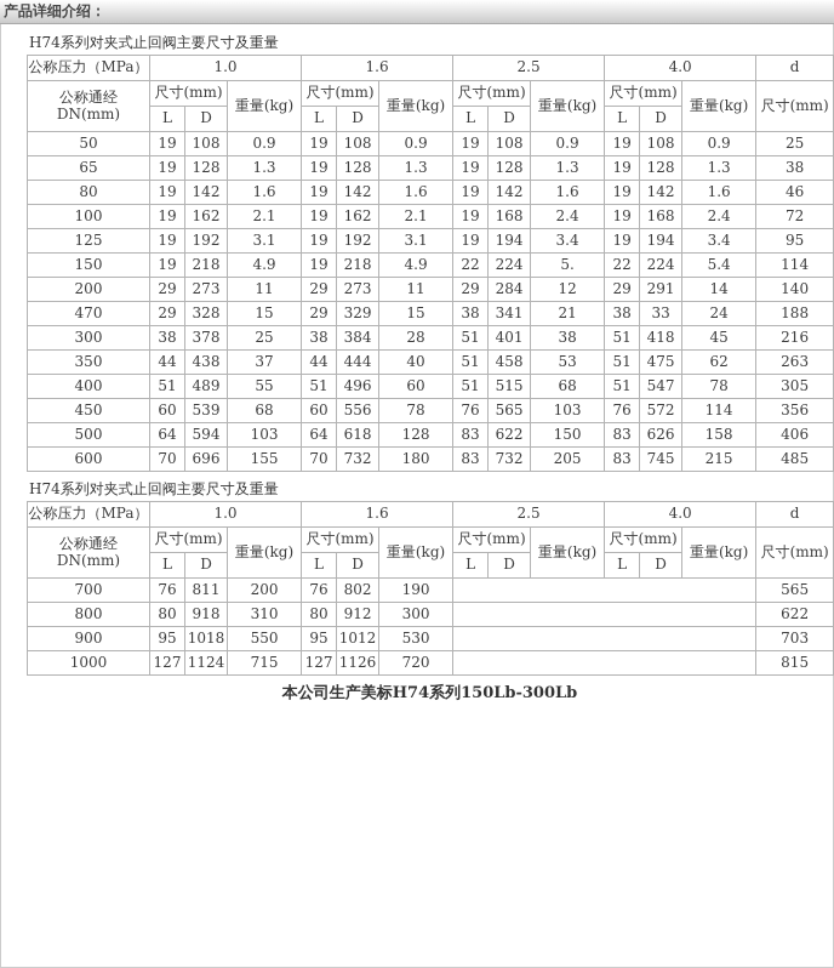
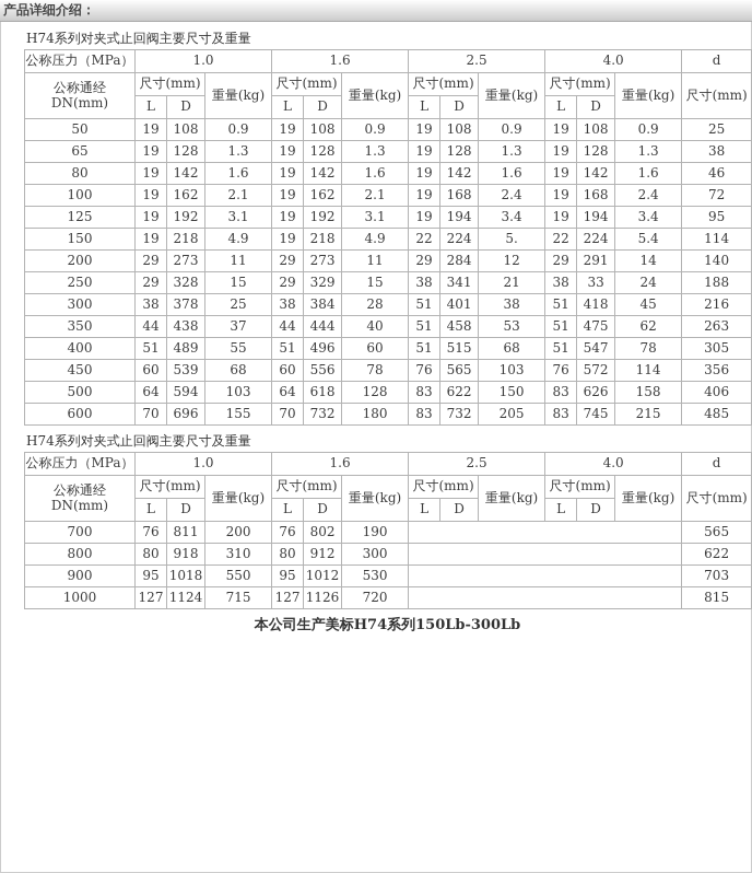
  产品详细介绍：
  H74系列对夹式止回阀主要尺寸及重量
  公称压力（MPa）	1.0	1.6	2.5	4.0	d
  公称通经DN(mm)	尺寸(mm)	重量(kg)	尺寸(mm)	重量(kg)	尺寸(mm)	重量(kg)	尺寸(mm)	重量(kg)	尺寸(mm)
  L	D	L	D	L	D	L	D
  50	19	108	0.9	19	108	0.9	19	108	0.9	19	108	0.9	25
  65	19	128	1.3	19	128	1.3	19	128	1.3	19	128	1.3	38
  80	19	142	1.6	19	142	1.6	19	142	1.6	19	142	1.6	46
  100	19	162	2.1	19	162	2.1	19	168	2.4	19	168	2.4	72
  125	19	192	3.1	19	192	3.1	19	194	3.4	19	194	3.4	95
  150	19	218	4.9	19	218	4.9	22	224	5.	22	224	5.4	114
  200	29	273	11	29	273	11	29	284	12	29	291	14	140
- 470	29	328	15	29	329	15	38	341	21	38	33	24	188
+ 250	29	328	15	29	329	15	38	341	21	38	33	24	188
  300	38	378	25	38	384	28	51	401	38	51	418	45	216
  350	44	438	37	44	444	40	51	458	53	51	475	62	263
  400	51	489	55	51	496	60	51	515	68	51	547	78	305
  450	60	539	68	60	556	78	76	565	103	76	572	114	356
  500	64	594	103	64	618	128	83	622	150	83	626	158	406
  600	70	696	155	70	732	180	83	732	205	83	745	215	485
  H74系列对夹式止回阀主要尺寸及重量
  公称压力（MPa）	1.0	1.6	2.5	4.0	d
  公称通经DN(mm)	尺寸(mm)	重量(kg)	尺寸(mm)	重量(kg)	尺寸(mm)	重量(kg)	尺寸(mm)	重量(kg)	尺寸(mm)
  L	D	L	D	L	D	L	D
  700	76	811	200	76	802	190		565
  800	80	918	310	80	912	300		622
  900	95	1018	550	95	1012	530		703
  1000	127	1124	715	127	1126	720		815
  本公司生产美标H74系列150Lb-300Lb
